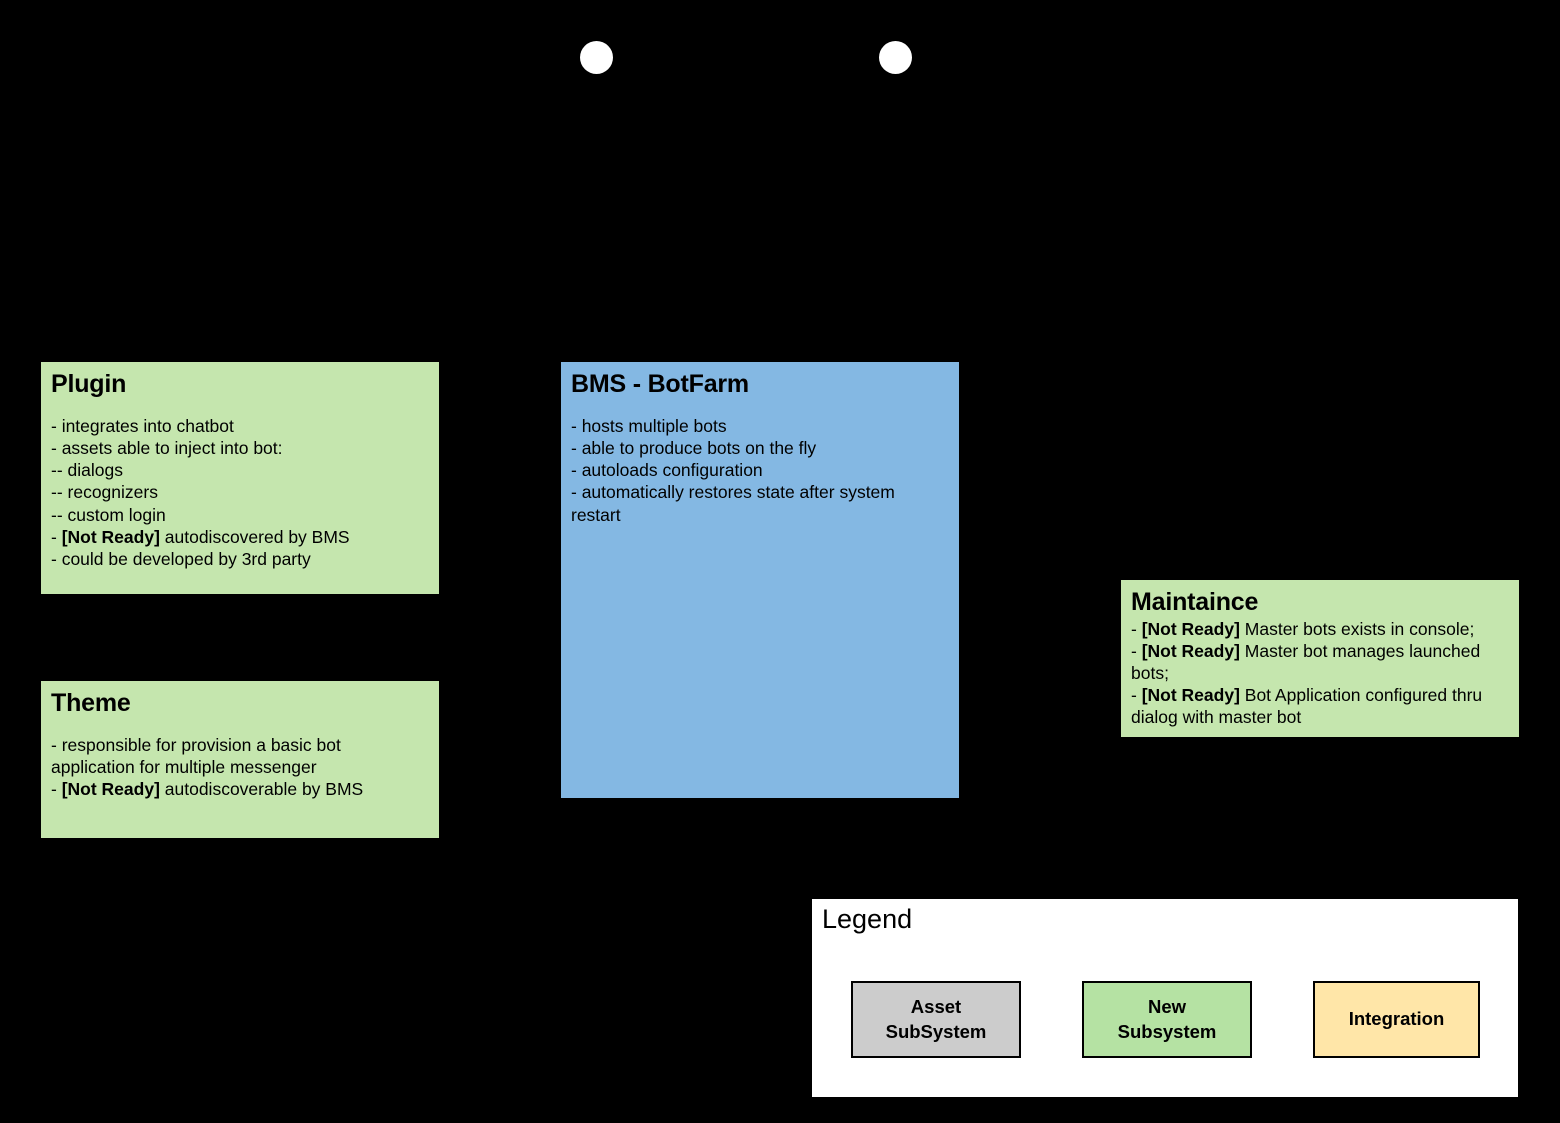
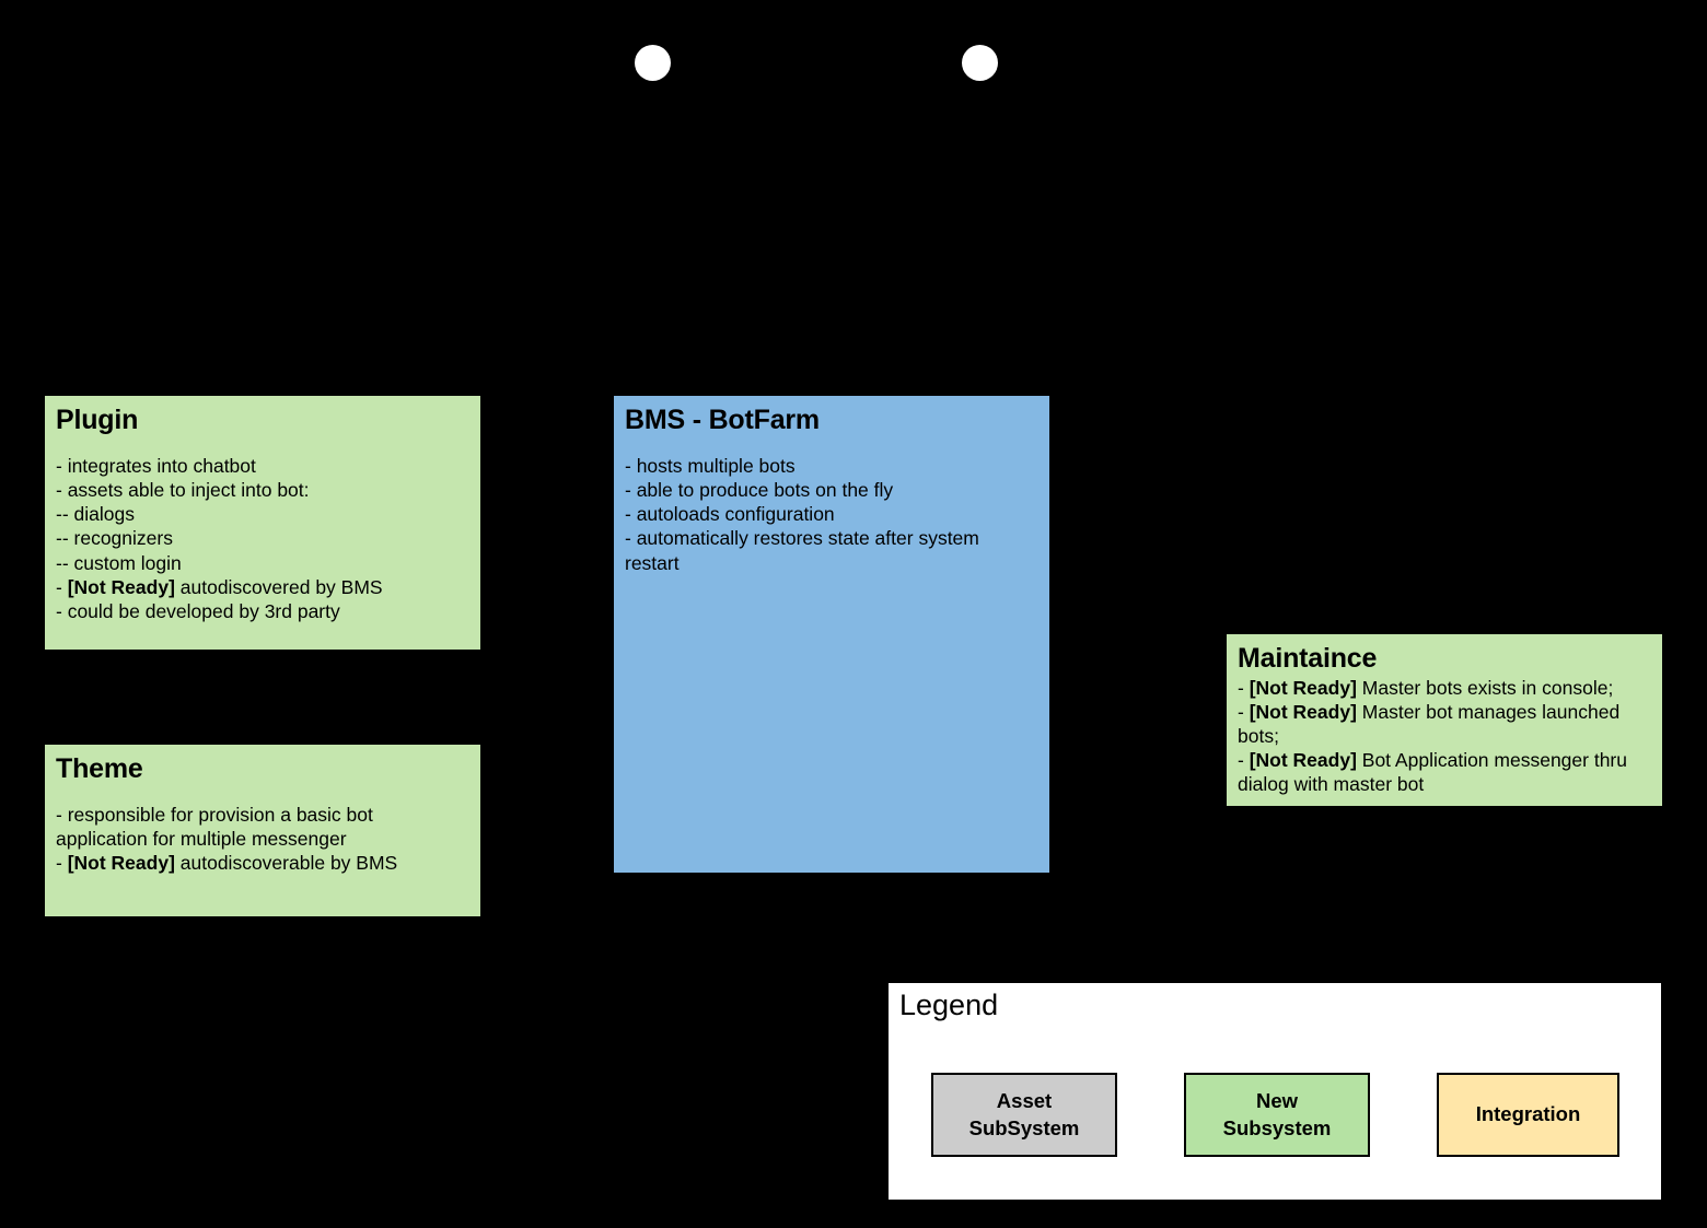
  Plugin
  - integrates into chatbot
  - assets able to inject into bot:
  -- dialogs
  -- recognizers
  -- custom login
  - [Not Ready] autodiscovered by BMS
  - could be developed by 3rd party
  Theme
  - responsible for provision a basic bot application for multiple messenger
  - [Not Ready] autodiscoverable by BMS
  BMS - BotFarm
  - hosts multiple bots
  - able to produce bots on the fly
  - autoloads configuration
  - automatically restores state after system restart
  Maintaince
  - [Not Ready] Master bots exists in console;
  - [Not Ready] Master bot manages launched bots;
- - [Not Ready] Bot Application configured thru dialog with master bot
+ - [Not Ready] Bot Application messenger thru dialog with master bot
  Legend
  Asset
  SubSystem
  New
  Subsystem
  Integration
